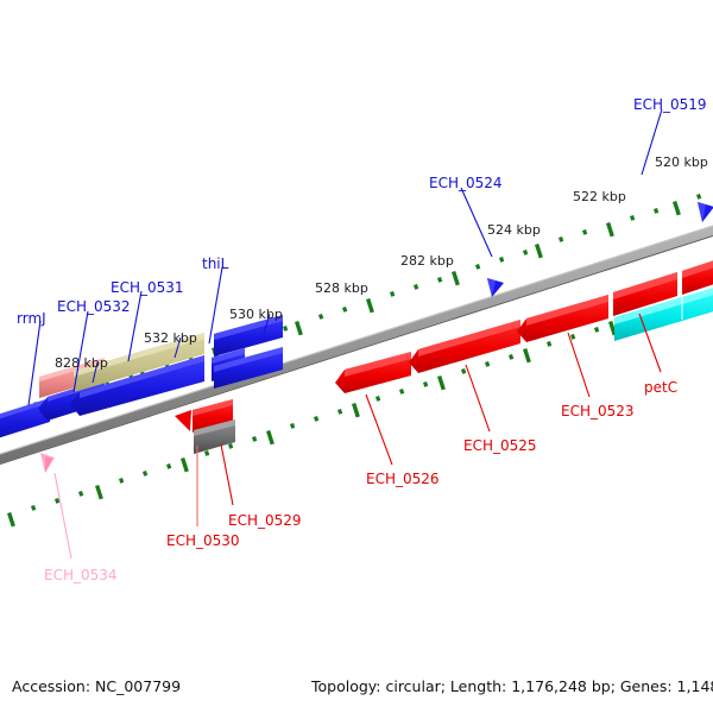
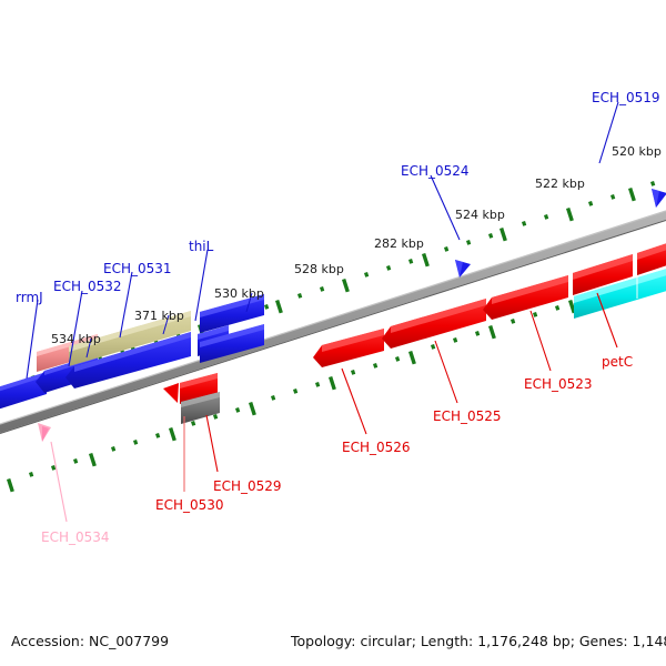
- 828 kbp
+ 534 kbp
- 532 kbp
+ 371 kbp
  530 kbp
  528 kbp
  282 kbp
  524 kbp
  522 kbp
  520 kbp
  rrmJ
  ECH_0532
  ECH_0531
  thiL
  ECH_0524
  ECH_0519
  ECH_0534
  ECH_0530
  ECH_0529
  ECH_0526
  ECH_0525
  ECH_0523
  petC
  Accession: NC_007799
  Topology: circular; Length: 1,176,248 bp; Genes: 1,14
